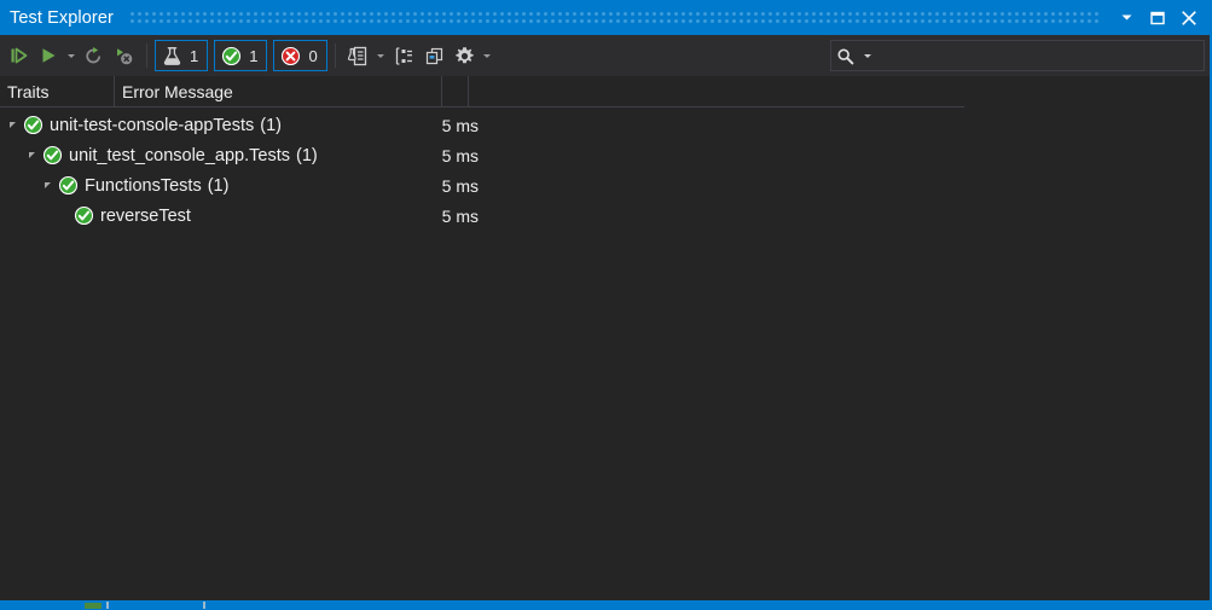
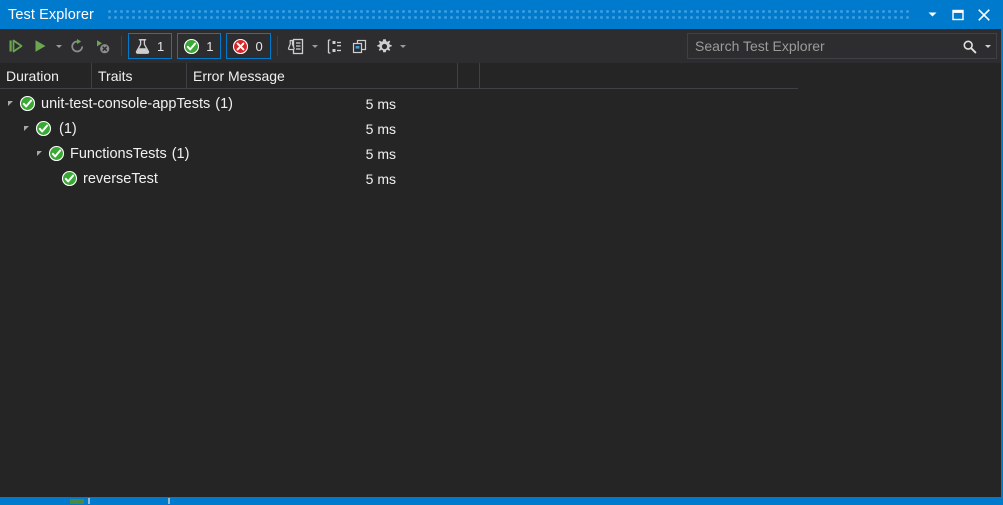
  Test Explorer
  1
  1
  0
+ Search Test Explorer
+ Duration
  Traits
  Error Message
  unit-test-console-appTests
  (1)
  5 ms
- unit_test_console_app.Tests
  (1)
  5 ms
  FunctionsTests
  (1)
  5 ms
  reverseTest
  5 ms
